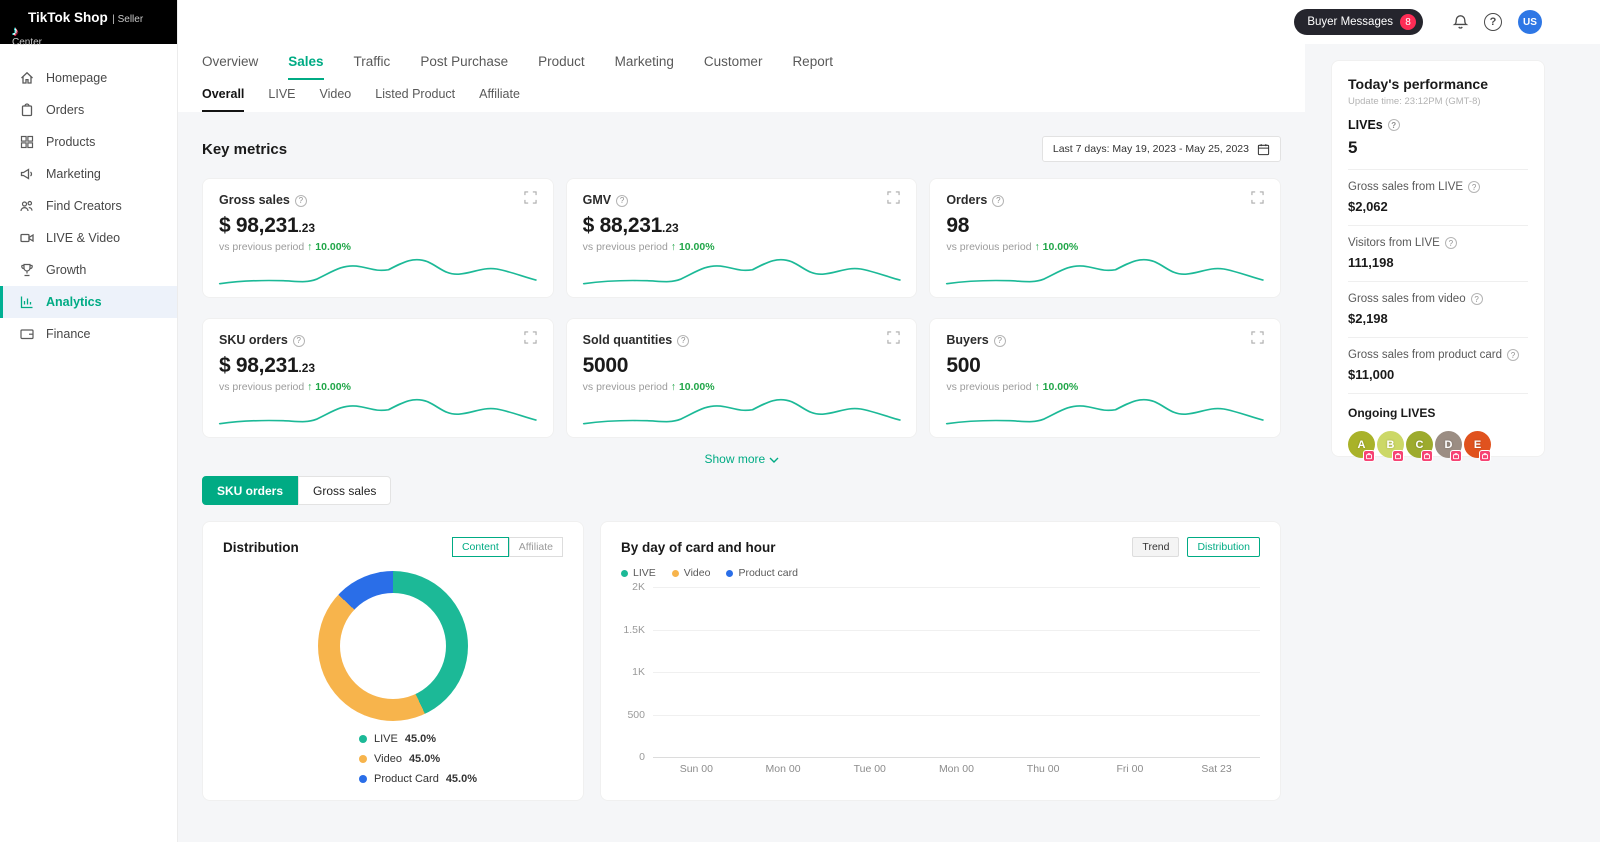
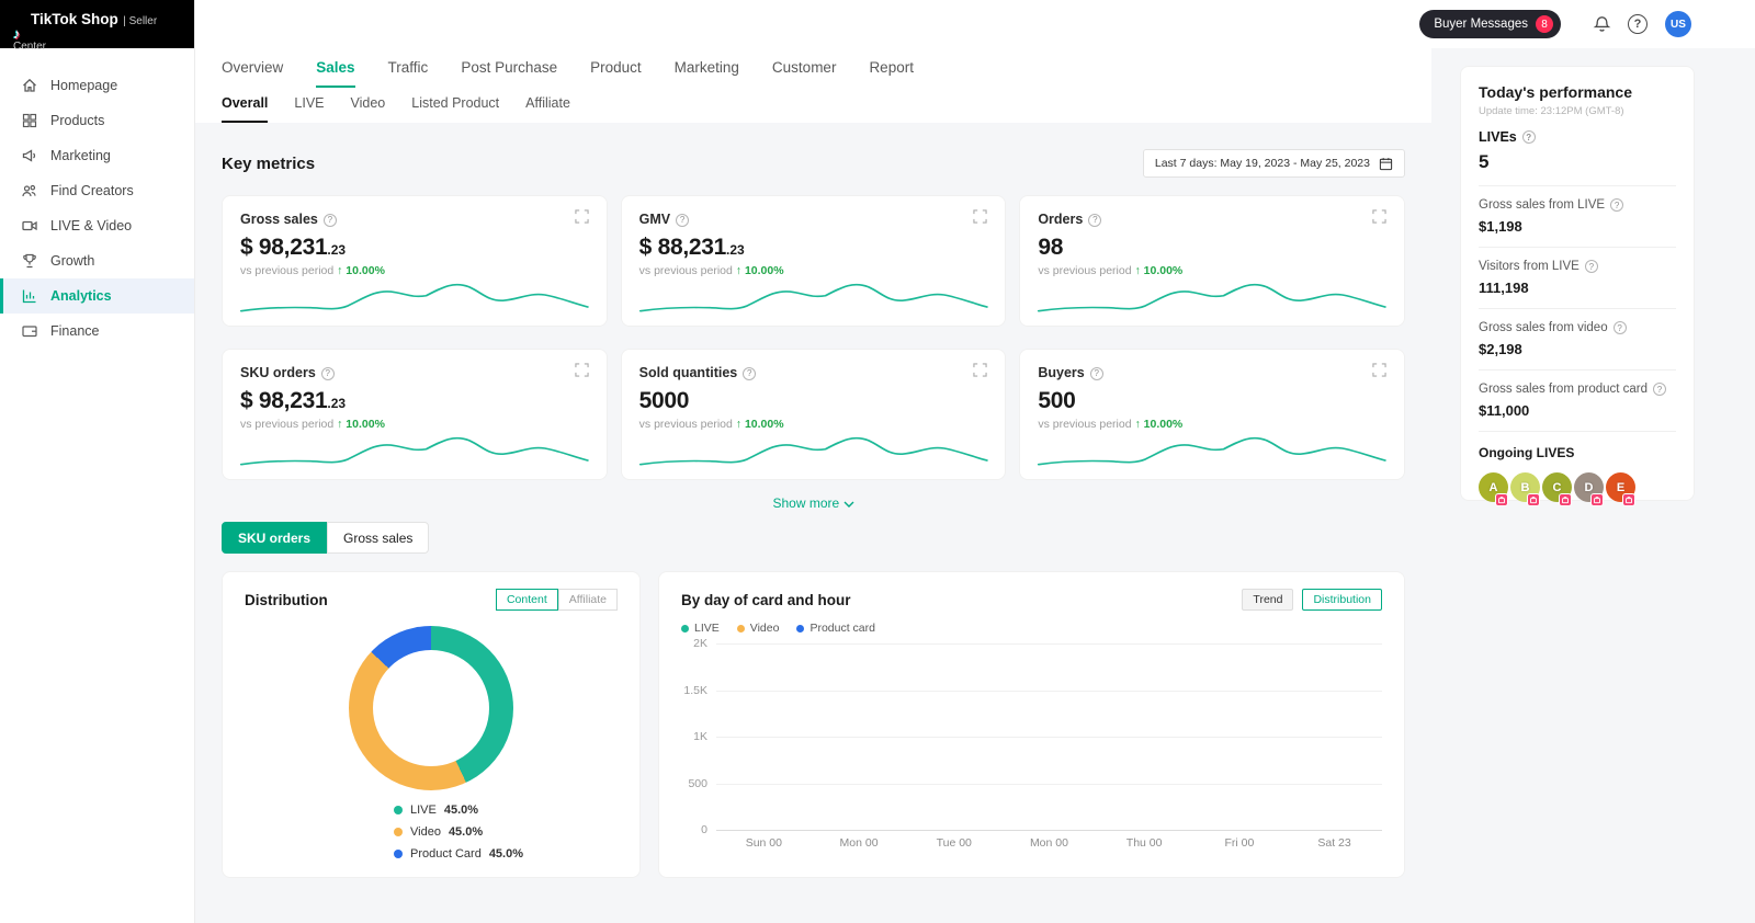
  ♪
  TikTok Shop | Seller Center
  Homepage
- Orders
  Products
  Marketing
  Find Creators
  LIVE & Video
  Growth
  Analytics
  Finance
  Buyer Messages
  8
  ?
  US
  Overview
  Sales
  Traffic
  Post Purchase
  Product
  Marketing
  Customer
  Report
  Overall
  LIVE
  Video
  Listed Product
  Affiliate
  Key metrics
  Last 7 days: May 19, 2023 - May 25, 2023
  Gross sales ?
  $ 98,231.23
  vs previous period ↑ 10.00%
  GMV ?
  $ 88,231.23
  vs previous period ↑ 10.00%
  Orders ?
  98
  vs previous period ↑ 10.00%
  SKU orders ?
  $ 98,231.23
  vs previous period ↑ 10.00%
  Sold quantities ?
  5000
  vs previous period ↑ 10.00%
  Buyers ?
  500
  vs previous period ↑ 10.00%
  Show more
  SKU orders
  Gross sales
  Distribution
  Content
  Affiliate
  LIVE
  45.0%
  Video
  45.0%
  Product Card
  45.0%
  By day of card and hour
  Trend
  Distribution
  LIVE
  Video
  Product card
  2K
  1.5K
  1K
  500
  0
  Sun 00
  Mon 00
  Tue 00
  Mon 00
  Thu 00
  Fri 00
  Sat 23
  Today's performance
  Update time: 23:12PM (GMT-8)
  LIVEs
  ?
  5
  Gross sales from LIVE
  ?
- $2,062
+ $1,198
  Visitors from LIVE
  ?
  111,198
  Gross sales from video
  ?
  $2,198
  Gross sales from product card
  ?
  $11,000
  Ongoing LIVES
  A
  B
  C
  D
  E
